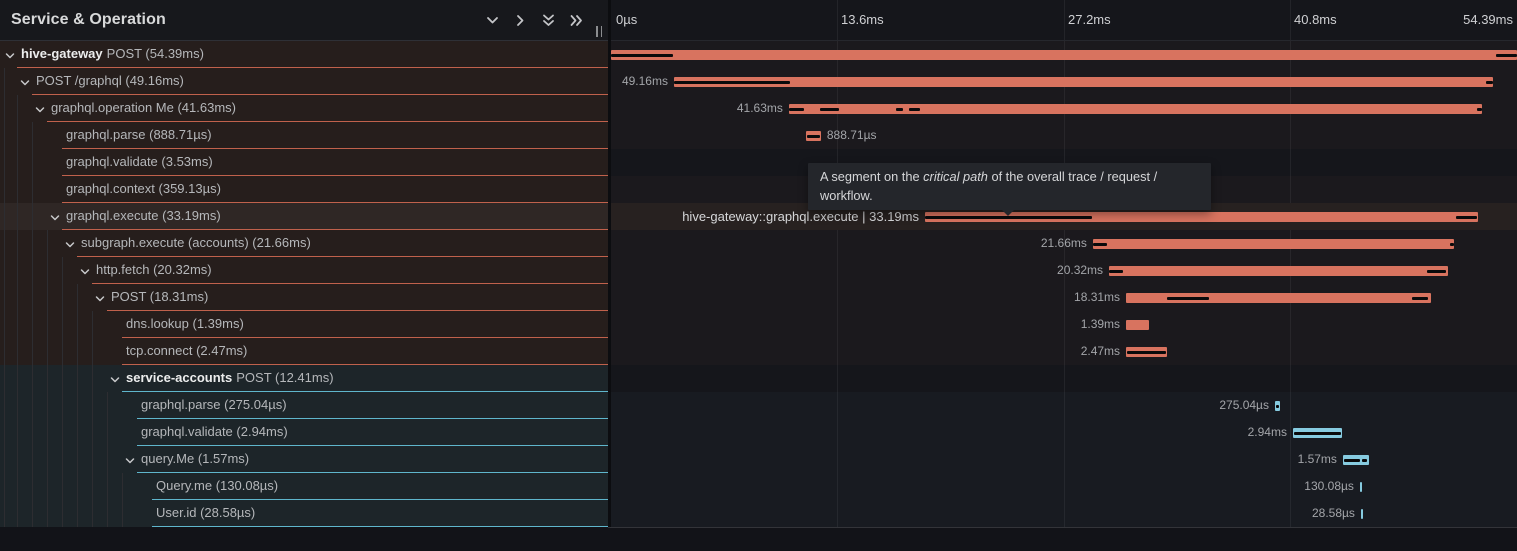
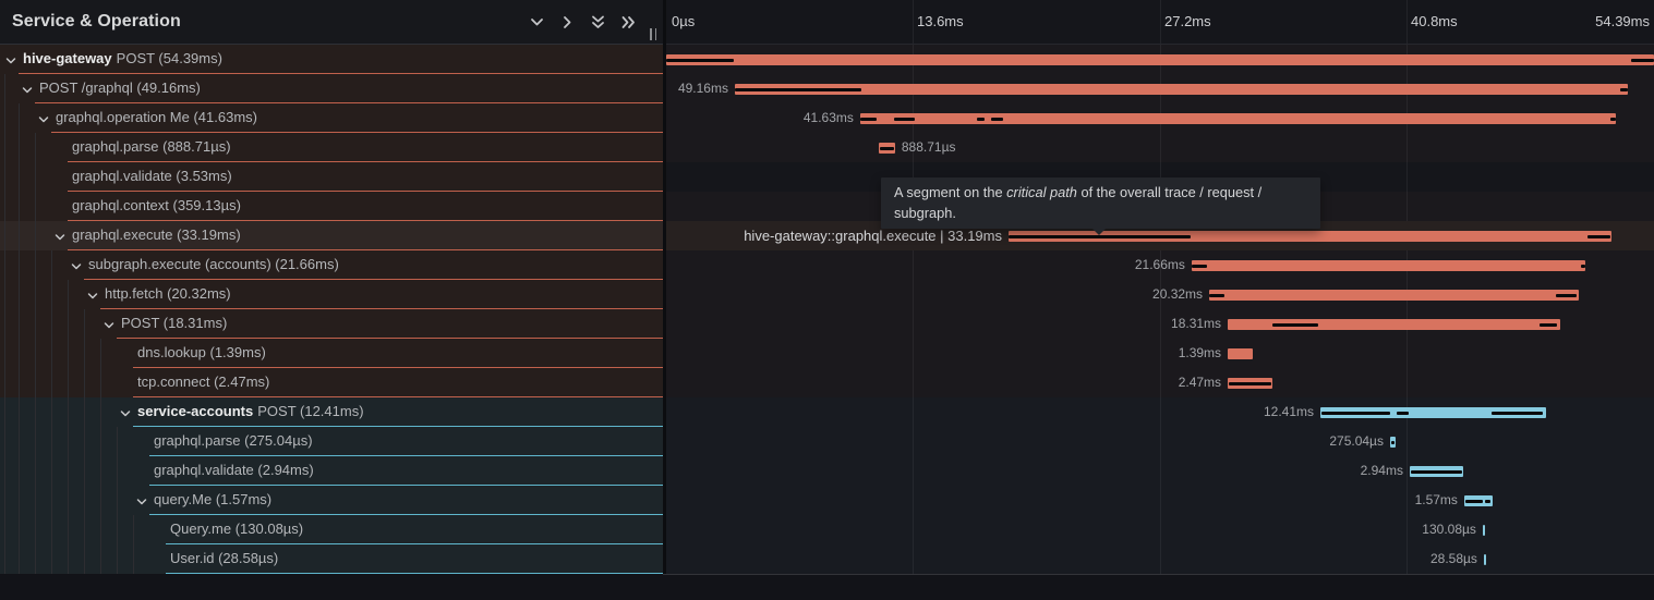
  Service & Operation
  hive-gateway POST (54.39ms)
  POST /graphql (49.16ms)
  graphql.operation Me (41.63ms)
  graphql.parse (888.71µs)
  graphql.validate (3.53ms)
  graphql.context (359.13µs)
  graphql.execute (33.19ms)
  subgraph.execute (accounts) (21.66ms)
  http.fetch (20.32ms)
  POST (18.31ms)
  dns.lookup (1.39ms)
  tcp.connect (2.47ms)
  service-accounts POST (12.41ms)
  graphql.parse (275.04µs)
  graphql.validate (2.94ms)
  query.Me (1.57ms)
  Query.me (130.08µs)
  User.id (28.58µs)
  0µs
  13.6ms
  27.2ms
  40.8ms
  54.39ms
  49.16ms
  41.63ms
  888.71µs
  hive-gateway::graphql.execute | 33.19ms
  21.66ms
  20.32ms
  18.31ms
  1.39ms
  2.47ms
+ 12.41ms
  275.04µs
  2.94ms
  1.57ms
  130.08µs
  28.58µs
- A segment on the critical path of the overall trace / request / workflow.
+ A segment on the critical path of the overall trace / request / subgraph.
